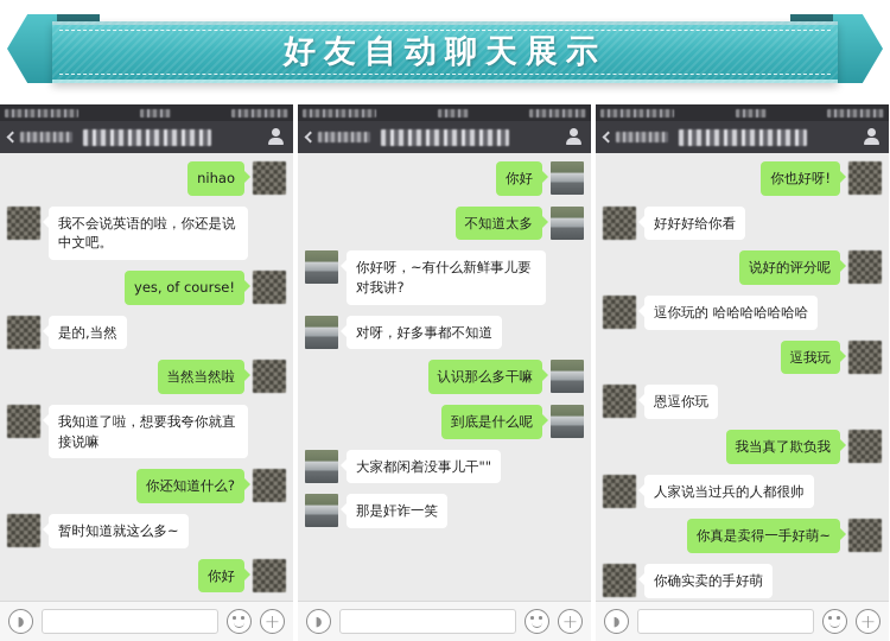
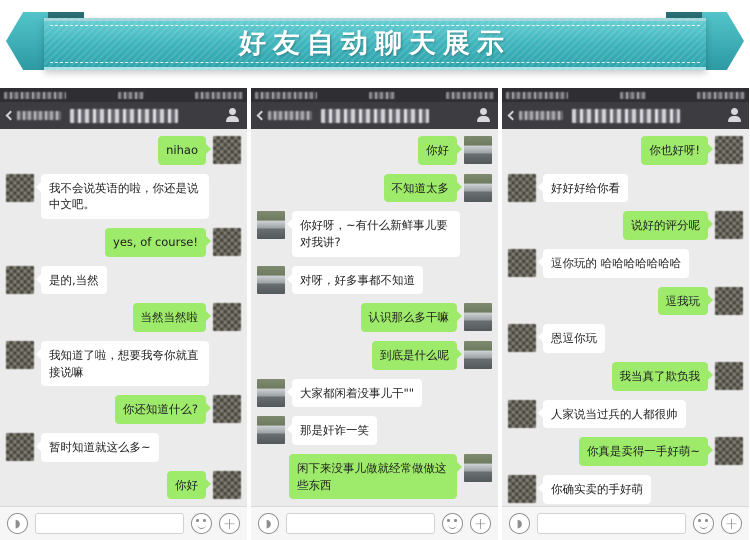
  好友自动聊天展示
  nihao
  我不会说英语的啦，你还是说中文吧。
  yes, of course!
  是的,当然
  当然当然啦
  我知道了啦，想要我夸你就直接说嘛
  你还知道什么?
  暂时知道就这么多~
  你好
  ◗
  +
  你好
  不知道太多
  你好呀，~有什么新鲜事儿要对我讲?
  对呀，好多事都不知道
  认识那么多干嘛
  到底是什么呢
  大家都闲着没事儿干""
  那是奸诈一笑
+ 闲下来没事儿做就经常做做这些东西
  ◗
  +
  你也好呀!
  好好好给你看
  说好的评分呢
  逗你玩的 哈哈哈哈哈哈哈
  逗我玩
  恩逗你玩
  我当真了欺负我
  人家说当过兵的人都很帅
  你真是卖得一手好萌~
  你确实卖的手好萌
  ◗
  +
